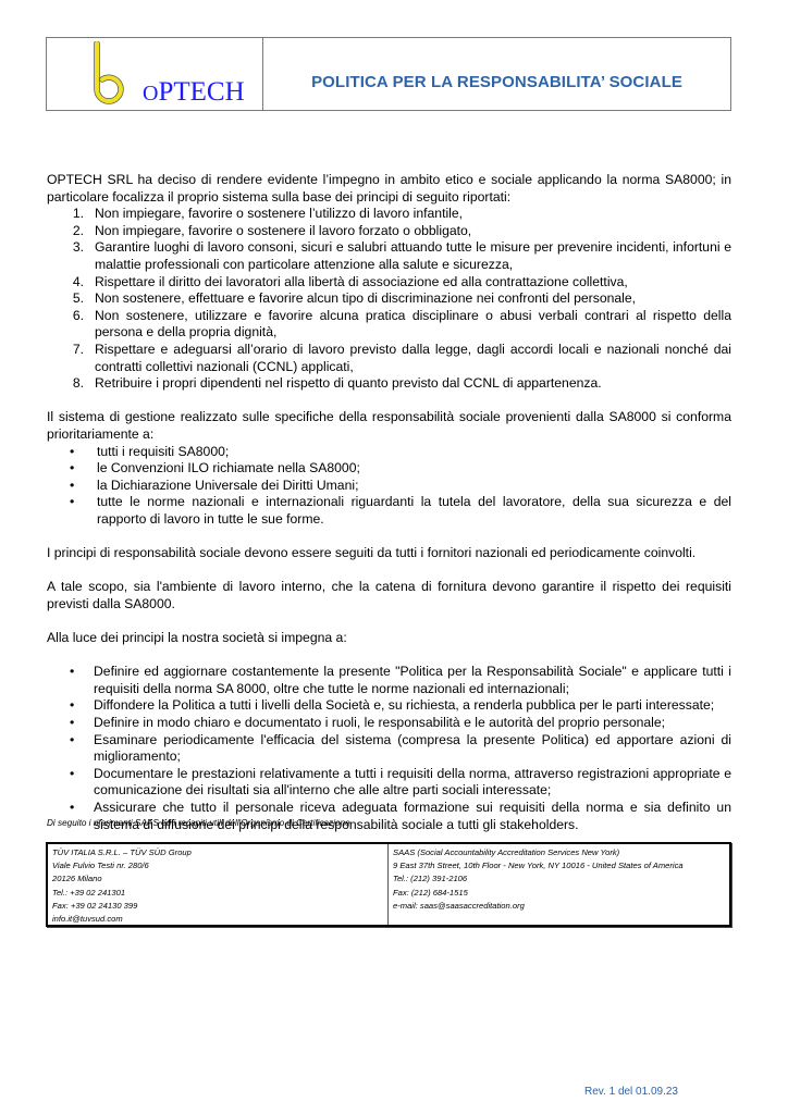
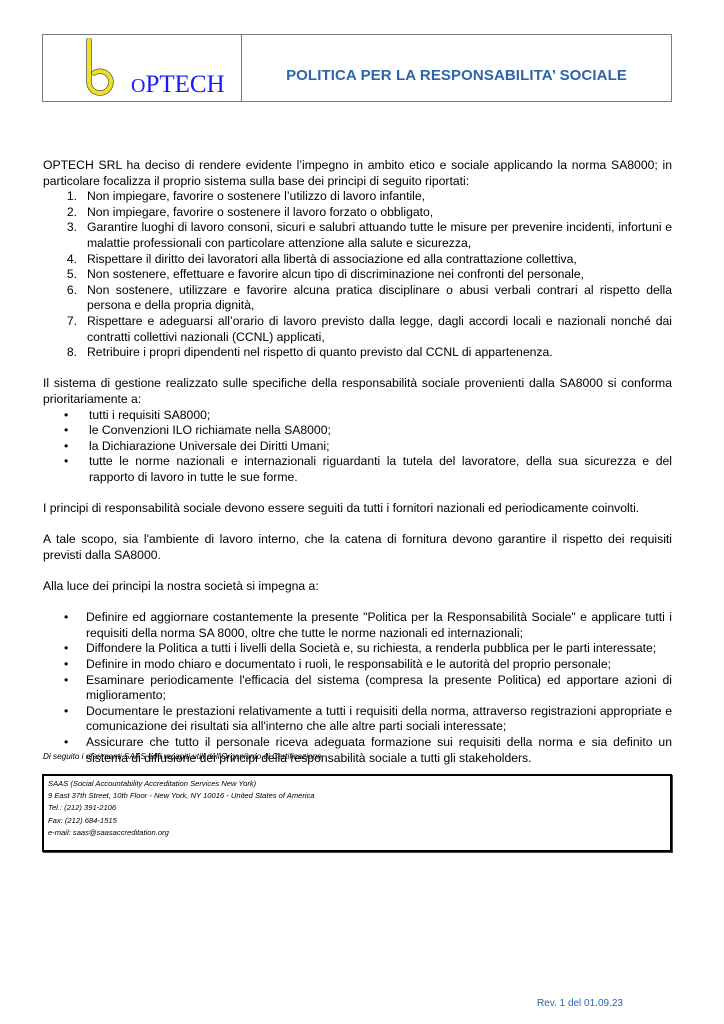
  OPTECH
  POLITICA PER LA RESPONSABILITA’ SOCIALE
  OPTECH SRL ha deciso di rendere evidente l’impegno in ambito etico e sociale applicando la norma SA8000; in particolare focalizza il proprio sistema sulla base dei principi di seguito riportati:
  1.
  Non impiegare, favorire o sostenere l’utilizzo di lavoro infantile,
  2.
  Non impiegare, favorire o sostenere il lavoro forzato o obbligato,
  3.
  Garantire luoghi di lavoro consoni, sicuri e salubri attuando tutte le misure per prevenire incidenti, infortuni e malattie professionali con particolare attenzione alla salute e sicurezza,
  4.
  Rispettare il diritto dei lavoratori alla libertà di associazione ed alla contrattazione collettiva,
  5.
  Non sostenere, effettuare e favorire alcun tipo di discriminazione nei confronti del personale,
  6.
  Non sostenere, utilizzare e favorire alcuna pratica disciplinare o abusi verbali contrari al rispetto della persona e della propria dignità,
  7.
  Rispettare e adeguarsi all’orario di lavoro previsto dalla legge, dagli accordi locali e nazionali nonché dai contratti collettivi nazionali (CCNL) applicati,
  8.
  Retribuire i propri dipendenti nel rispetto di quanto previsto dal CCNL di appartenenza.
  Il sistema di gestione realizzato sulle specifiche della responsabilità sociale provenienti dalla SA8000 si conforma prioritariamente a:
  •
  tutti i requisiti SA8000;
  •
  le Convenzioni ILO richiamate nella SA8000;
  •
  la Dichiarazione Universale dei Diritti Umani;
  •
  tutte le norme nazionali e internazionali riguardanti la tutela del lavoratore, della sua sicurezza e del rapporto di lavoro in tutte le sue forme.
  I principi di responsabilità sociale devono essere seguiti da tutti i fornitori nazionali ed periodicamente coinvolti.
  A tale scopo, sia l'ambiente di lavoro interno, che la catena di fornitura devono garantire il rispetto dei requisiti previsti dalla SA8000.
  Alla luce dei principi la nostra società si impegna a:
  •
  Definire ed aggiornare costantemente la presente "Politica per la Responsabilità Sociale" e applicare tutti i requisiti della norma SA 8000, oltre che tutte le norme nazionali ed internazionali;
  •
  Diffondere la Politica a tutti i livelli della Società e, su richiesta, a renderla pubblica per le parti interessate;
  •
  Definire in modo chiaro e documentato i ruoli, le responsabilità e le autorità del proprio personale;
  •
  Esaminare periodicamente l'efficacia del sistema (compresa la presente Politica) ed apportare azioni di miglioramento;
  •
  Documentare le prestazioni relativamente a tutti i requisiti della norma, attraverso registrazioni appropriate e comunicazione dei risultati sia all'interno che alle altre parti sociali interessate;
  •
  Assicurare che tutto il personale riceva adeguata formazione sui requisiti della norma e sia definito un sistema di diffusione dei principi della responsabilità sociale a tutti gli stakeholders.
  Di seguito i riferimenti SAAS ed i recapiti utili dell'Organismo di Certificazione
- TÜV ITALIA S.R.L. – TÜV SÜD Group
- Viale Fulvio Testi nr. 280/6
- 20126 Milano
- Tel.: +39 02 241301
- Fax: +39 02 24130 399
- info.it@tuvsud.com
  SAAS (Social Accountability Accreditation Services New York)
  9 East 37th Street, 10th Floor - New York, NY 10016 - United States of America
  Tel.: (212) 391-2106
  Fax: (212) 684-1515
  e-mail: saas@saasaccreditation.org
  Rev. 1 del 01.09.23
